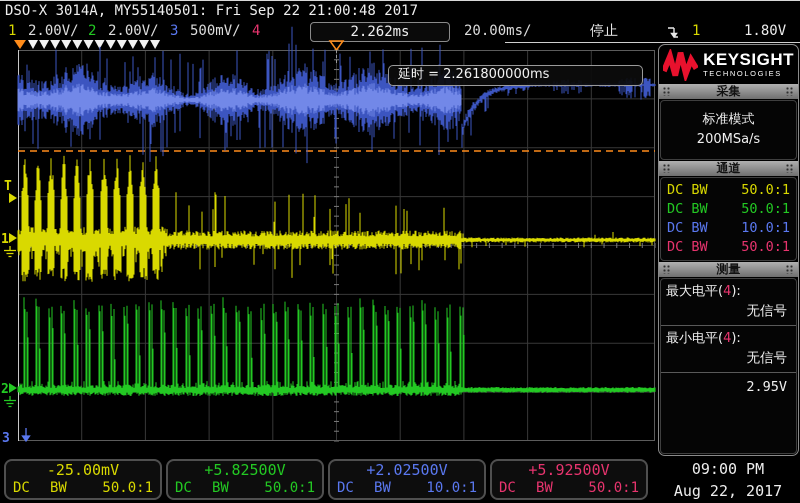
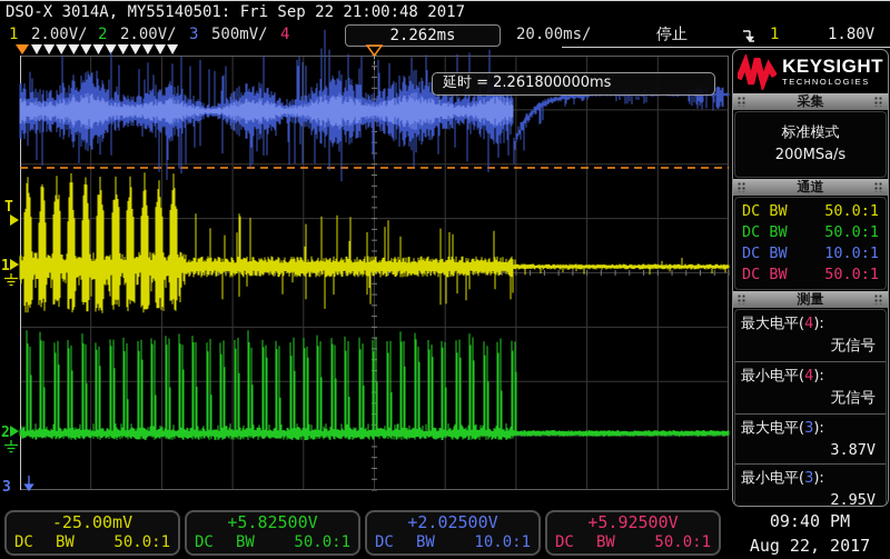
  DSO-X 3014A, MY55140501: Fri Sep 22 21:00:48 2017
  1
  2.00V/
  2
  2.00V/
  3
  500mV/
  4
  2.262ms
  20.00ms/
  停止
  1
  1.80V
  延时 = 2.261800000ms
  T
  1
  2
  3
  KEYSIGHT
  TECHNOLOGIES
  采集
  标准模式
  200MSa/s
  通道
  DC BW
  50.0:1
  DC BW
  50.0:1
  DC BW
  10.0:1
  DC BW
  50.0:1
  测量
  最大电平(4):
  无信号
  最小电平(4):
  无信号
+ 最大电平(3):
+ 3.87V
+ 最小电平(3):
  2.95V
  -25.00mV
  DC
  BW
  50.0:1
  +5.82500V
  DC
  BW
  50.0:1
  +2.02500V
  DC
  BW
  10.0:1
  +5.92500V
  DC
  BW
  50.0:1
- 09:00 PM
+ 09:40 PM
  Aug 22, 2017
